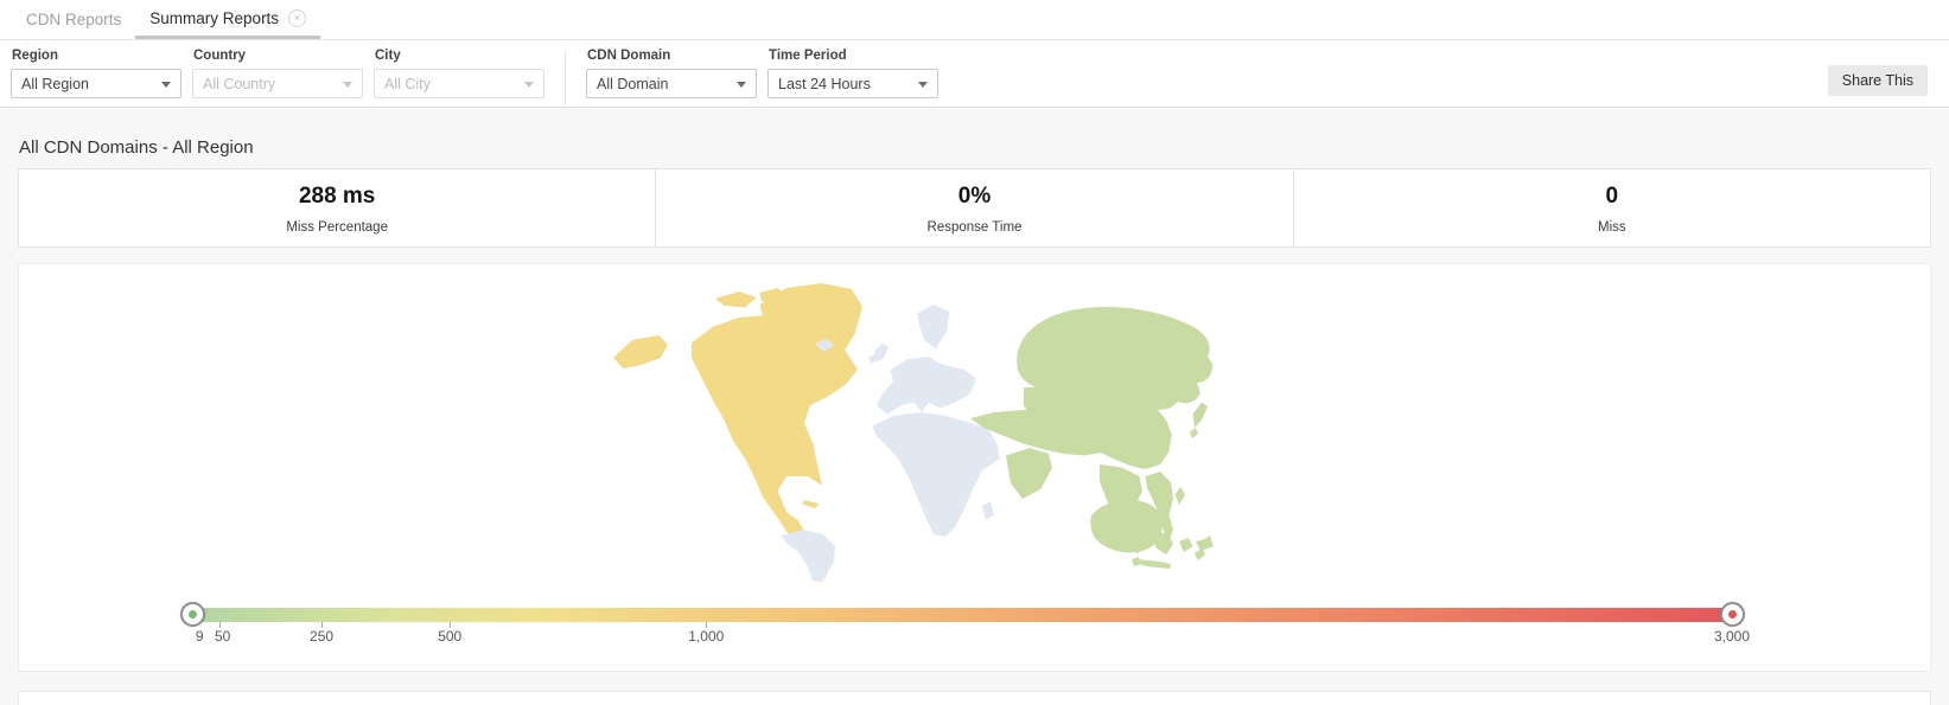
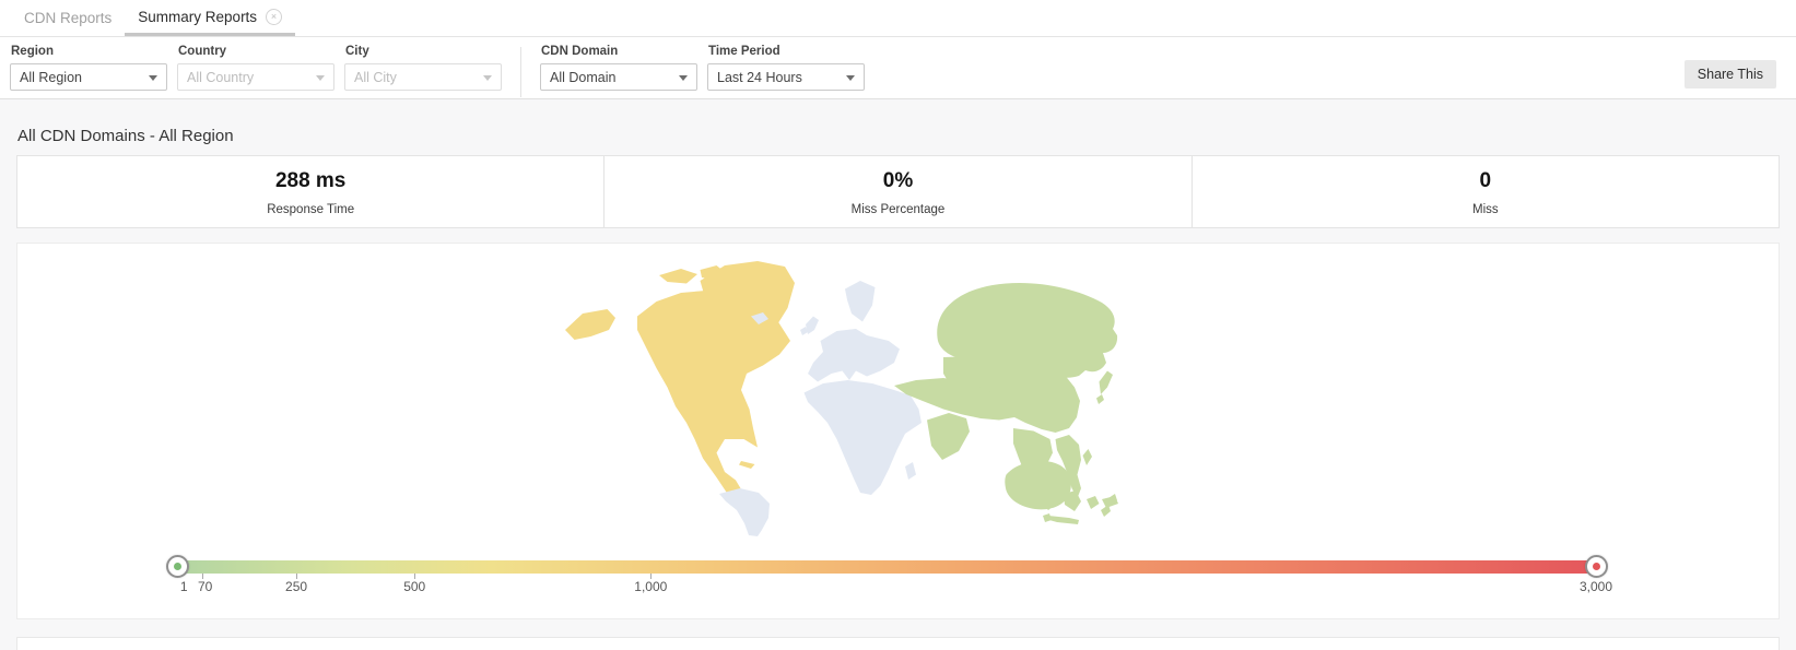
  CDN Reports
  Summary Reports
  ×
  Region
  All Region
  Country
  All Country
  City
  All City
  CDN Domain
  All Domain
  Time Period
  Last 24 Hours
  Share This
  All CDN Domains - All Region
  288 ms
- Miss Percentage
+ Response Time
  0%
- Response Time
+ Miss Percentage
  0
  Miss
- 9
+ 1
- 50
+ 70
  250
  500
  1,000
  3,000
